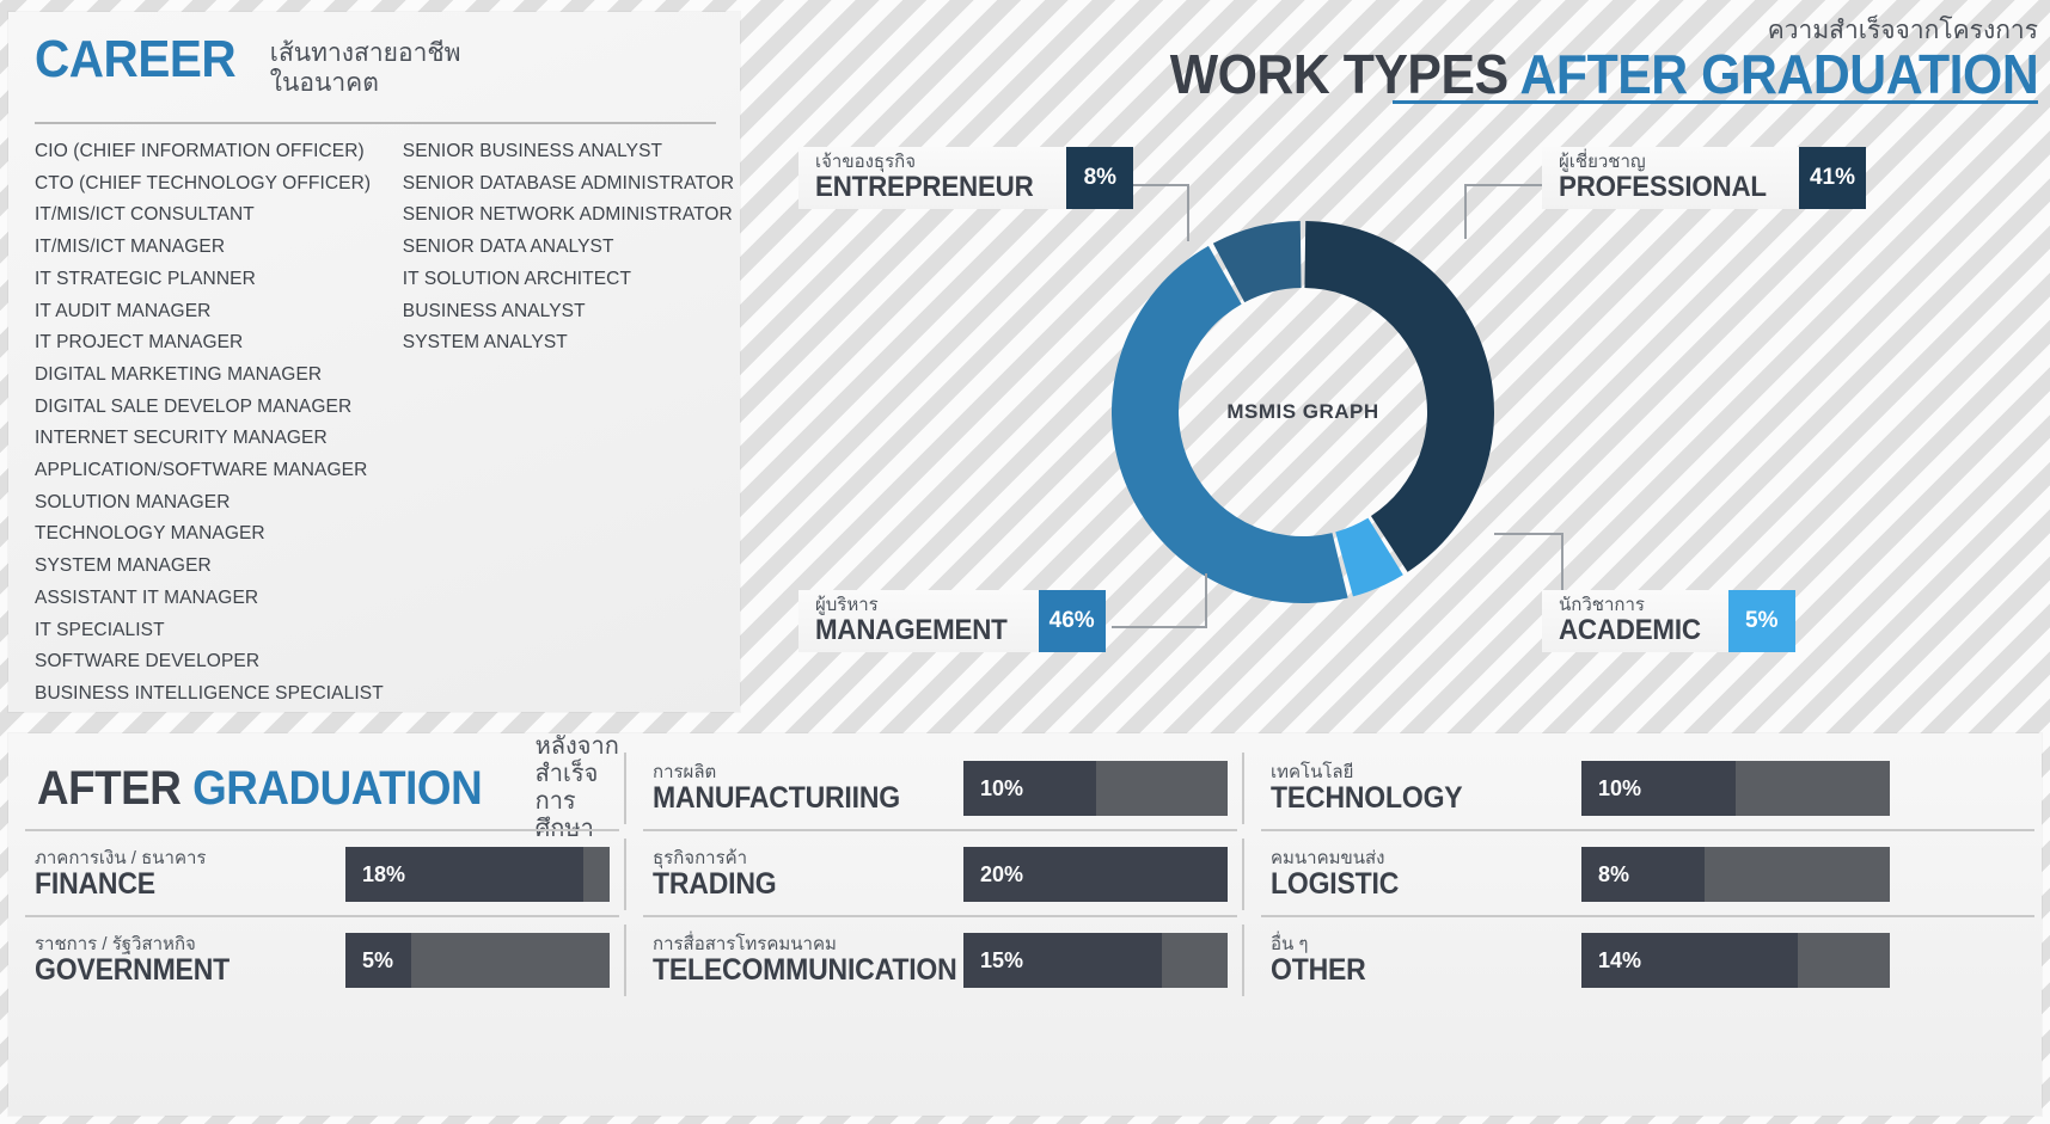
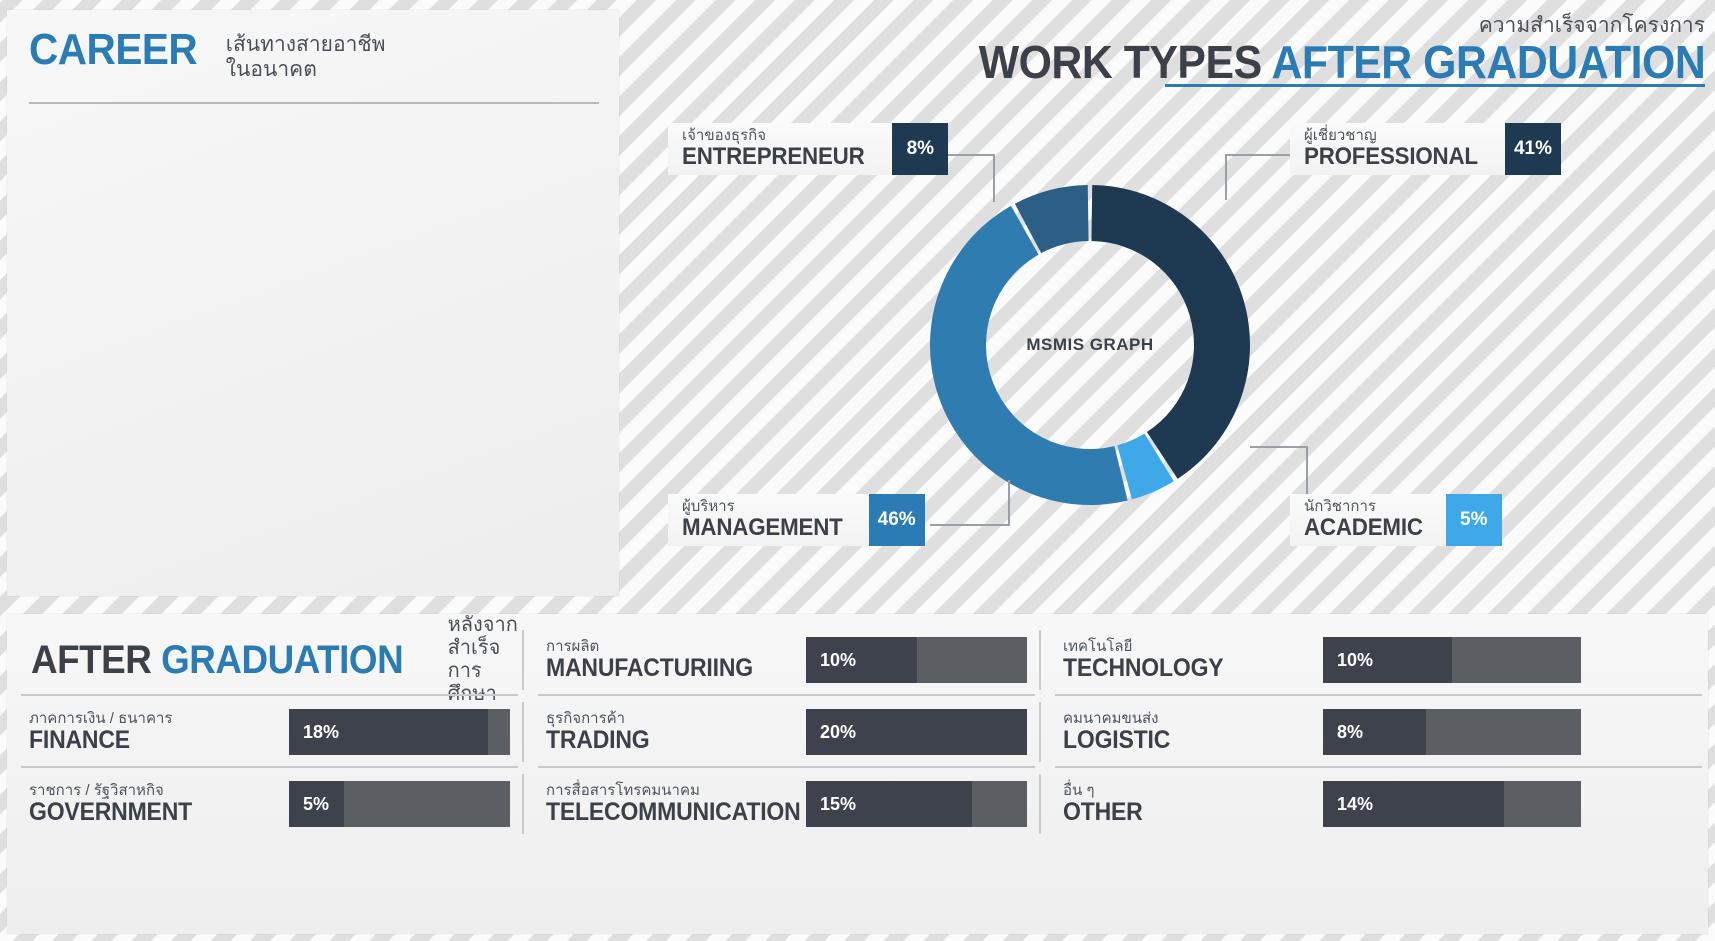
  CAREER
  เส้นทางสายอาชีพ
  ในอนาคต
- CIO (CHIEF INFORMATION OFFICER)
- CTO (CHIEF TECHNOLOGY OFFICER)
- IT/MIS/ICT CONSULTANT
- IT/MIS/ICT MANAGER
- IT STRATEGIC PLANNER
- IT AUDIT MANAGER
- IT PROJECT MANAGER
- DIGITAL MARKETING MANAGER
- DIGITAL SALE DEVELOP MANAGER
- INTERNET SECURITY MANAGER
- APPLICATION/SOFTWARE MANAGER
- SOLUTION MANAGER
- TECHNOLOGY MANAGER
- SYSTEM MANAGER
- ASSISTANT IT MANAGER
- IT SPECIALIST
- SOFTWARE DEVELOPER
- BUSINESS INTELLIGENCE SPECIALIST
- SENIOR BUSINESS ANALYST
- SENIOR DATABASE ADMINISTRATOR
- SENIOR NETWORK ADMINISTRATOR
- SENIOR DATA ANALYST
- IT SOLUTION ARCHITECT
- BUSINESS ANALYST
- SYSTEM ANALYST
  ความสำเร็จจากโครงการ
  WORK TYPES AFTER GRADUATION
  MSMIS GRAPH
  เจ้าของธุรกิจ
  ENTREPRENEUR
  8%
  ผู้เชี่ยวชาญ
  PROFESSIONAL
  41%
  ผู้บริหาร
  MANAGEMENT
  46%
  นักวิชาการ
  ACADEMIC
  5%
  AFTER GRADUATION
  หลังจากสำเร็จ
  ภาคการเงิน / ธนาคาร
  FINANCE
  18%
  ราชการ / รัฐวิสาหกิจ
  GOVERNMENT
  5%
  การผลิต
  MANUFACTURIING
  10%
  ธุรกิจการค้า
  TRADING
  20%
  การสื่อสารโทรคมนาคม
  TELECOMMUNICATION
  15%
  เทคโนโลยี
  TECHNOLOGY
  10%
  คมนาคมขนส่ง
  LOGISTIC
  8%
  อื่น ๆ
  OTHER
  14%
